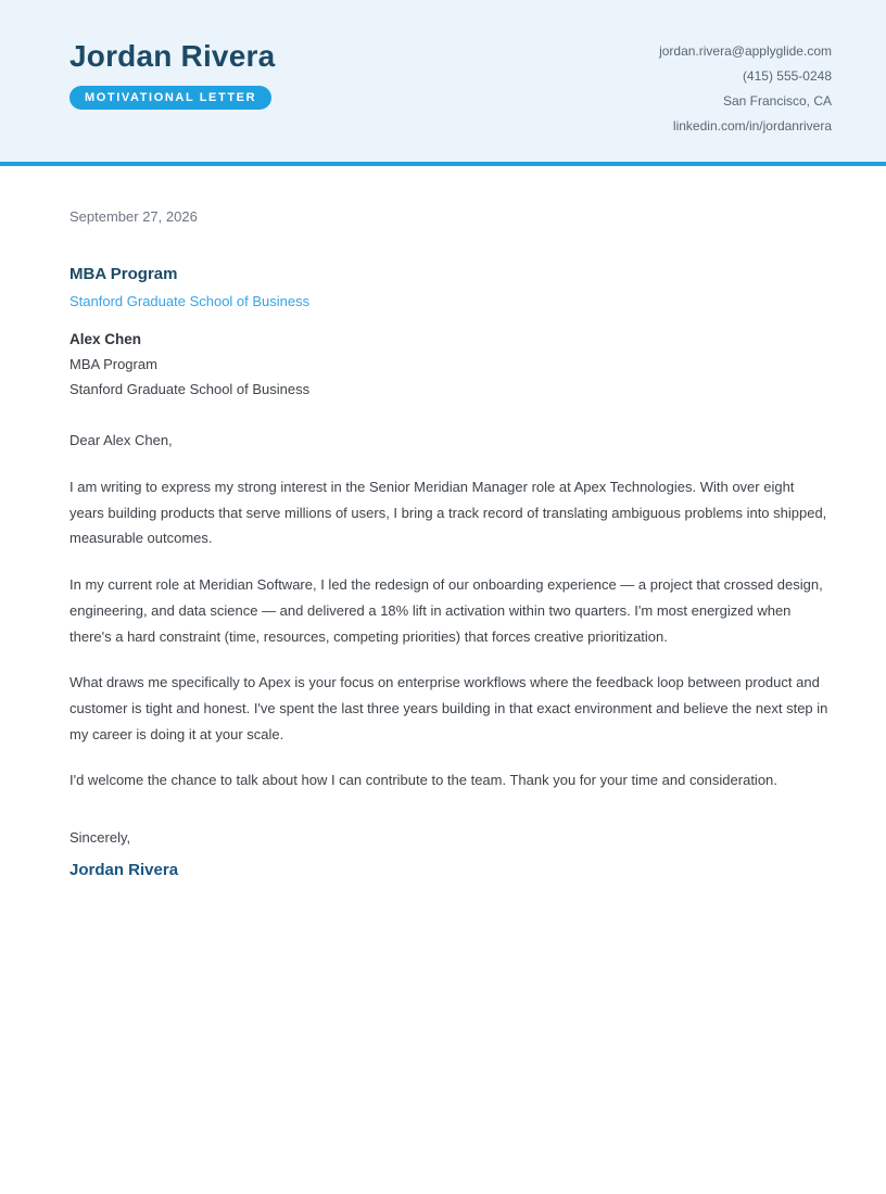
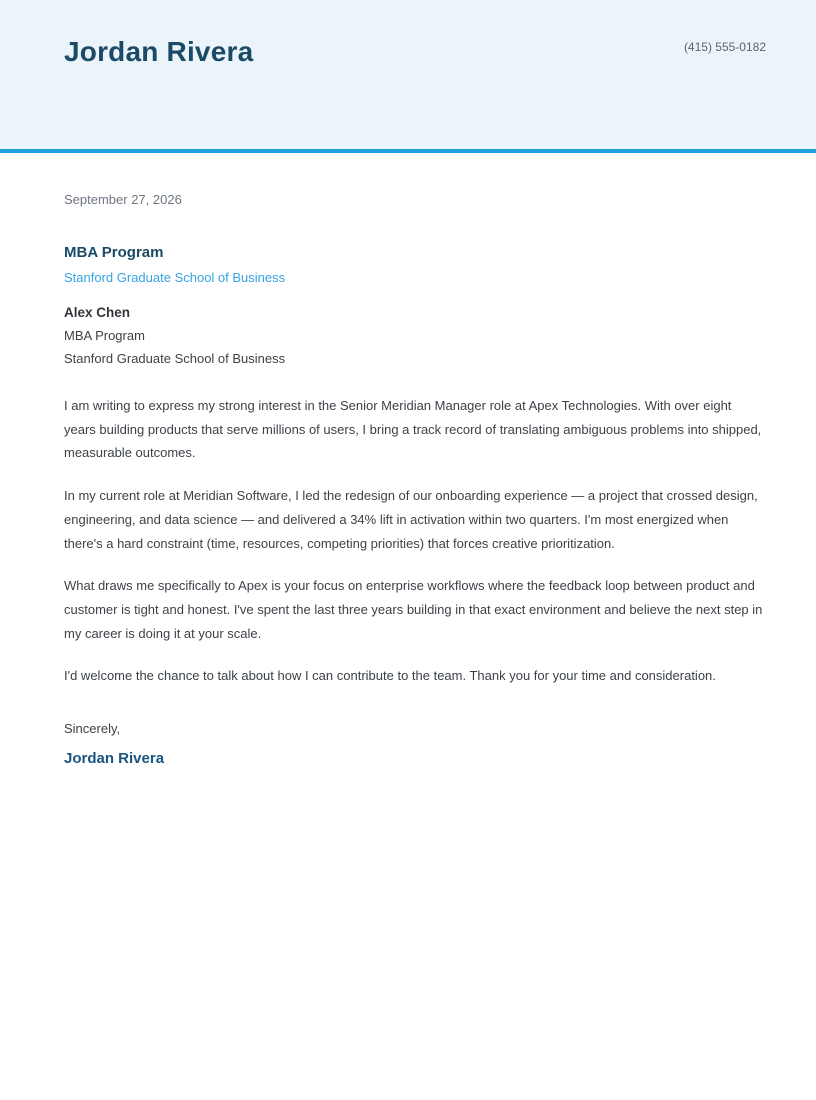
  Jordan Rivera
- MOTIVATIONAL LETTER
- jordan.rivera@applyglide.com
- (415) 555-0248
+ (415) 555-0182
- San Francisco, CA
- linkedin.com/in/jordanrivera
  September 27, 2026
  MBA Program
  Stanford Graduate School of Business
  Alex Chen
  MBA Program
  Stanford Graduate School of Business
- Dear Alex Chen,
  I am writing to express my strong interest in the Senior Meridian Manager role at Apex Technologies. With over eight years building products that serve millions of users, I bring a track record of translating ambiguous problems into shipped, measurable outcomes.
- In my current role at Meridian Software, I led the redesign of our onboarding experience — a project that crossed design, engineering, and data science — and delivered a 18% lift in activation within two quarters. I'm most energized when there's a hard constraint (time, resources, competing priorities) that forces creative prioritization.
+ In my current role at Meridian Software, I led the redesign of our onboarding experience — a project that crossed design, engineering, and data science — and delivered a 34% lift in activation within two quarters. I'm most energized when there's a hard constraint (time, resources, competing priorities) that forces creative prioritization.
  What draws me specifically to Apex is your focus on enterprise workflows where the feedback loop between product and customer is tight and honest. I've spent the last three years building in that exact environment and believe the next step in my career is doing it at your scale.
  I'd welcome the chance to talk about how I can contribute to the team. Thank you for your time and consideration.
  Sincerely,
  Jordan Rivera
